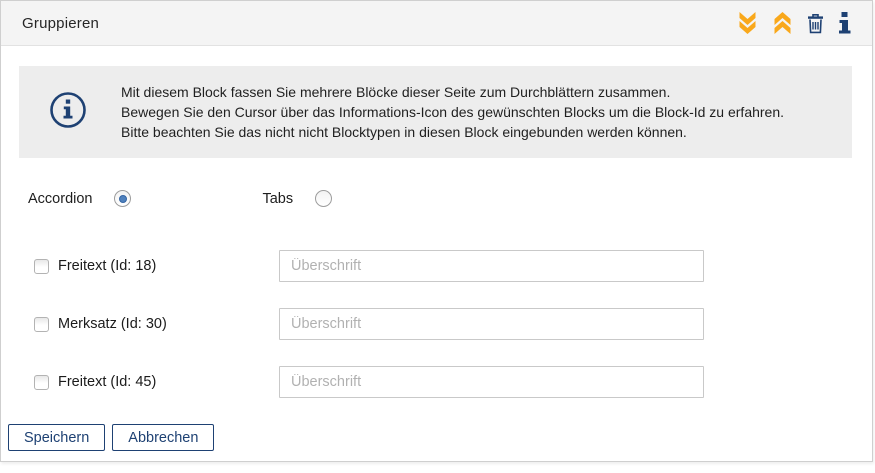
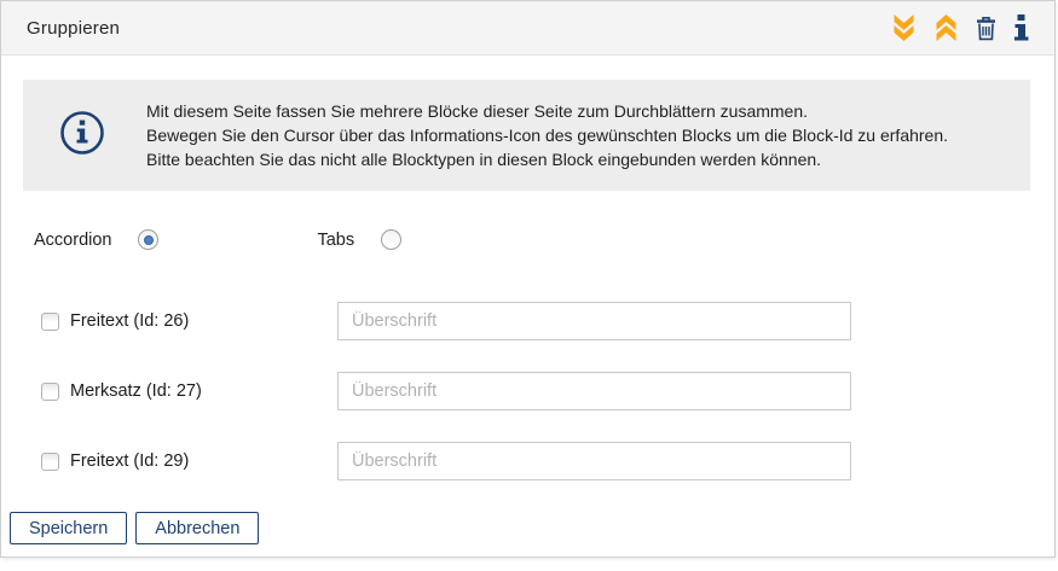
  Gruppieren
- Mit diesem Block fassen Sie mehrere Blöcke dieser Seite zum Durchblättern zusammen.
+ Mit diesem Seite fassen Sie mehrere Blöcke dieser Seite zum Durchblättern zusammen.
  Bewegen Sie den Cursor über das Informations-Icon des gewünschten Blocks um die Block-Id zu erfahren.
- Bitte beachten Sie das nicht nicht Blocktypen in diesen Block eingebunden werden können.
+ Bitte beachten Sie das nicht alle Blocktypen in diesen Block eingebunden werden können.
  Accordion
  Tabs
- Freitext (Id: 18)
+ Freitext (Id: 26)
  Überschrift
- Merksatz (Id: 30)
+ Merksatz (Id: 27)
  Überschrift
- Freitext (Id: 45)
+ Freitext (Id: 29)
  Überschrift
  Speichern
  Abbrechen
